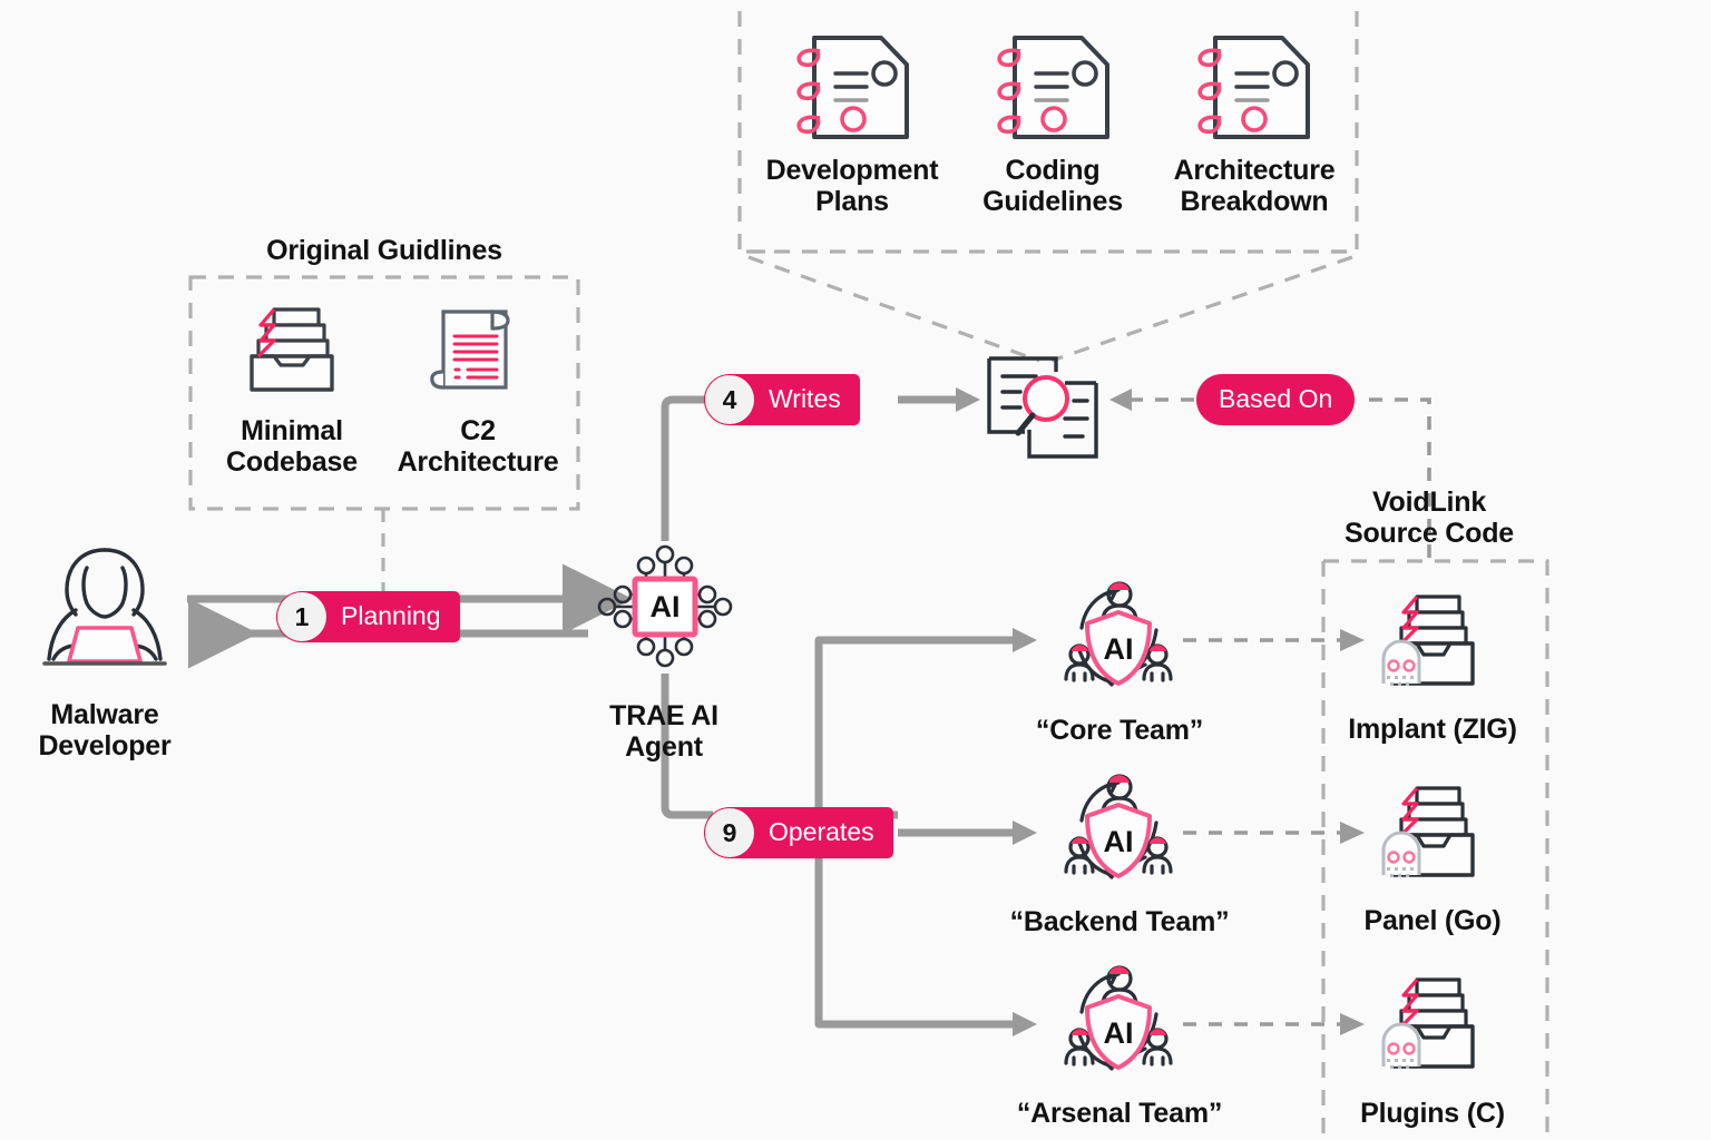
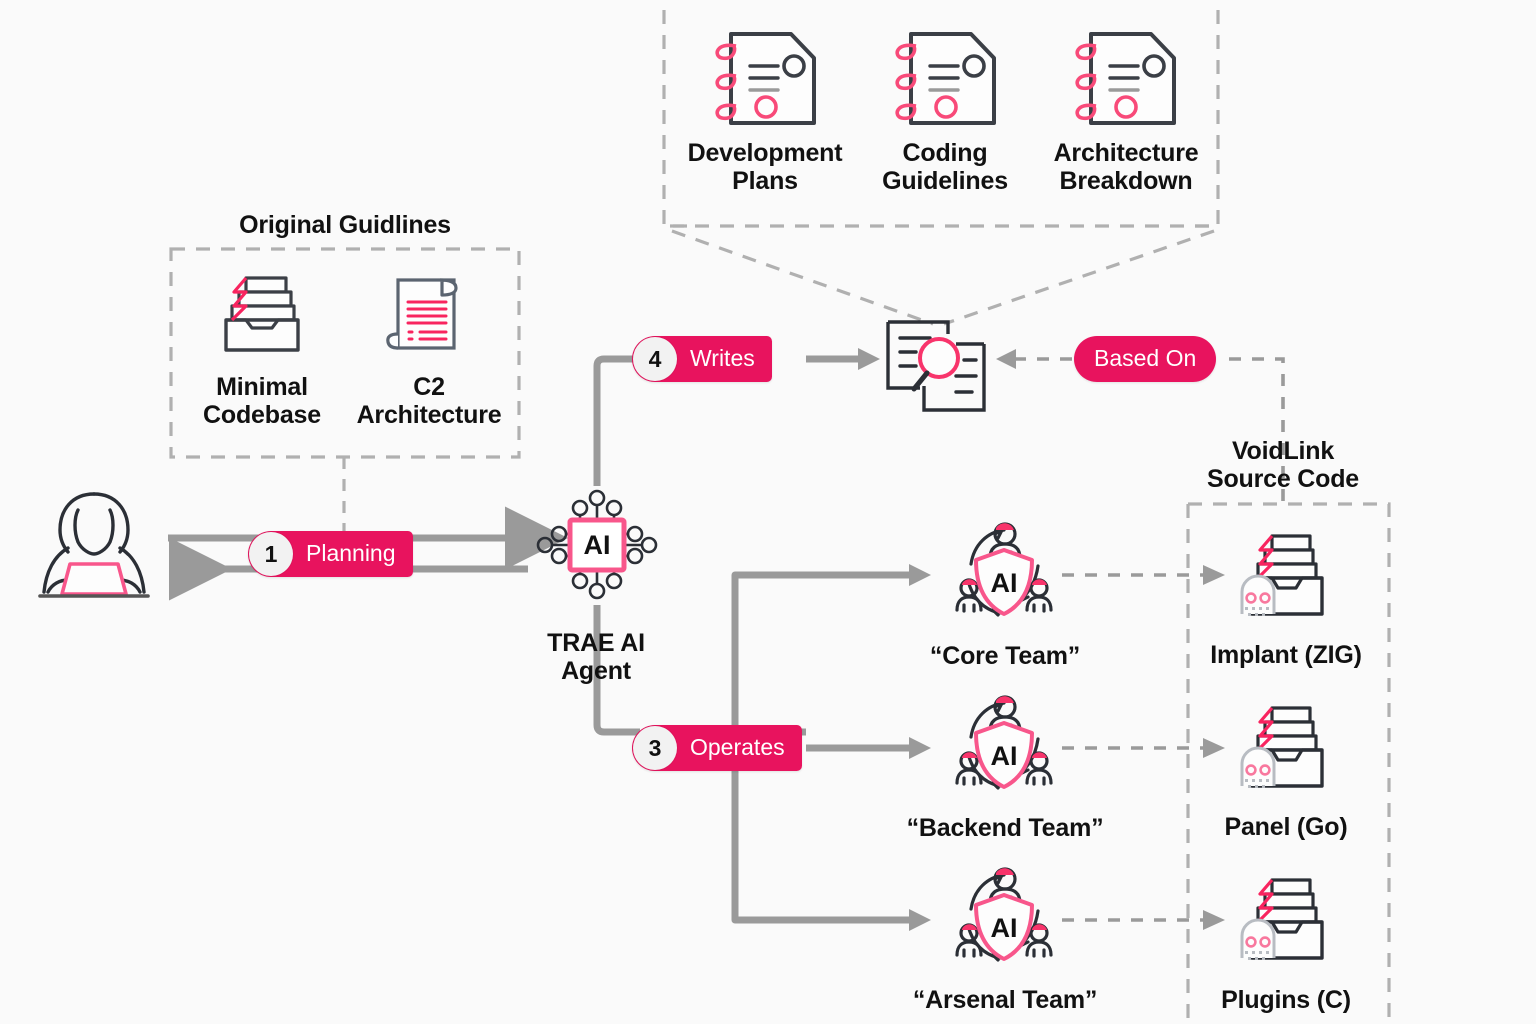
  AI
  AI
  AI
  AI
  Development
  Plans
  Coding
  Guidelines
  Architecture
  Breakdown
  Original Guidlines
  Minimal
  Codebase
  C2
  Architecture
- Malware
- Developer
  TRAE AI
  Agent
  VoidLink
  Source Code
  Implant (ZIG)
  Panel (Go)
  Plugins (C)
  “Core Team”
  “Backend Team”
  “Arsenal Team”
  1
  Planning
  4
  Writes
- 9
+ 3
  Operates
  Based On
